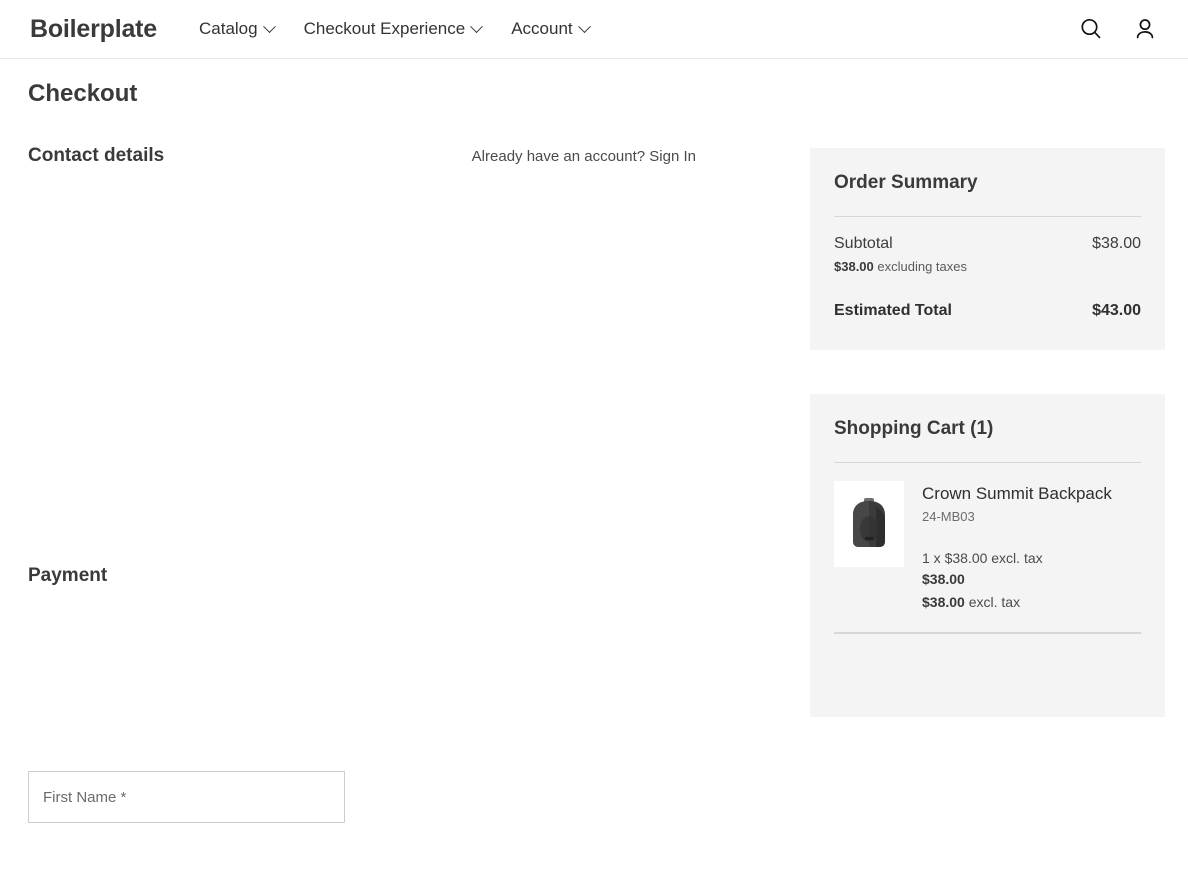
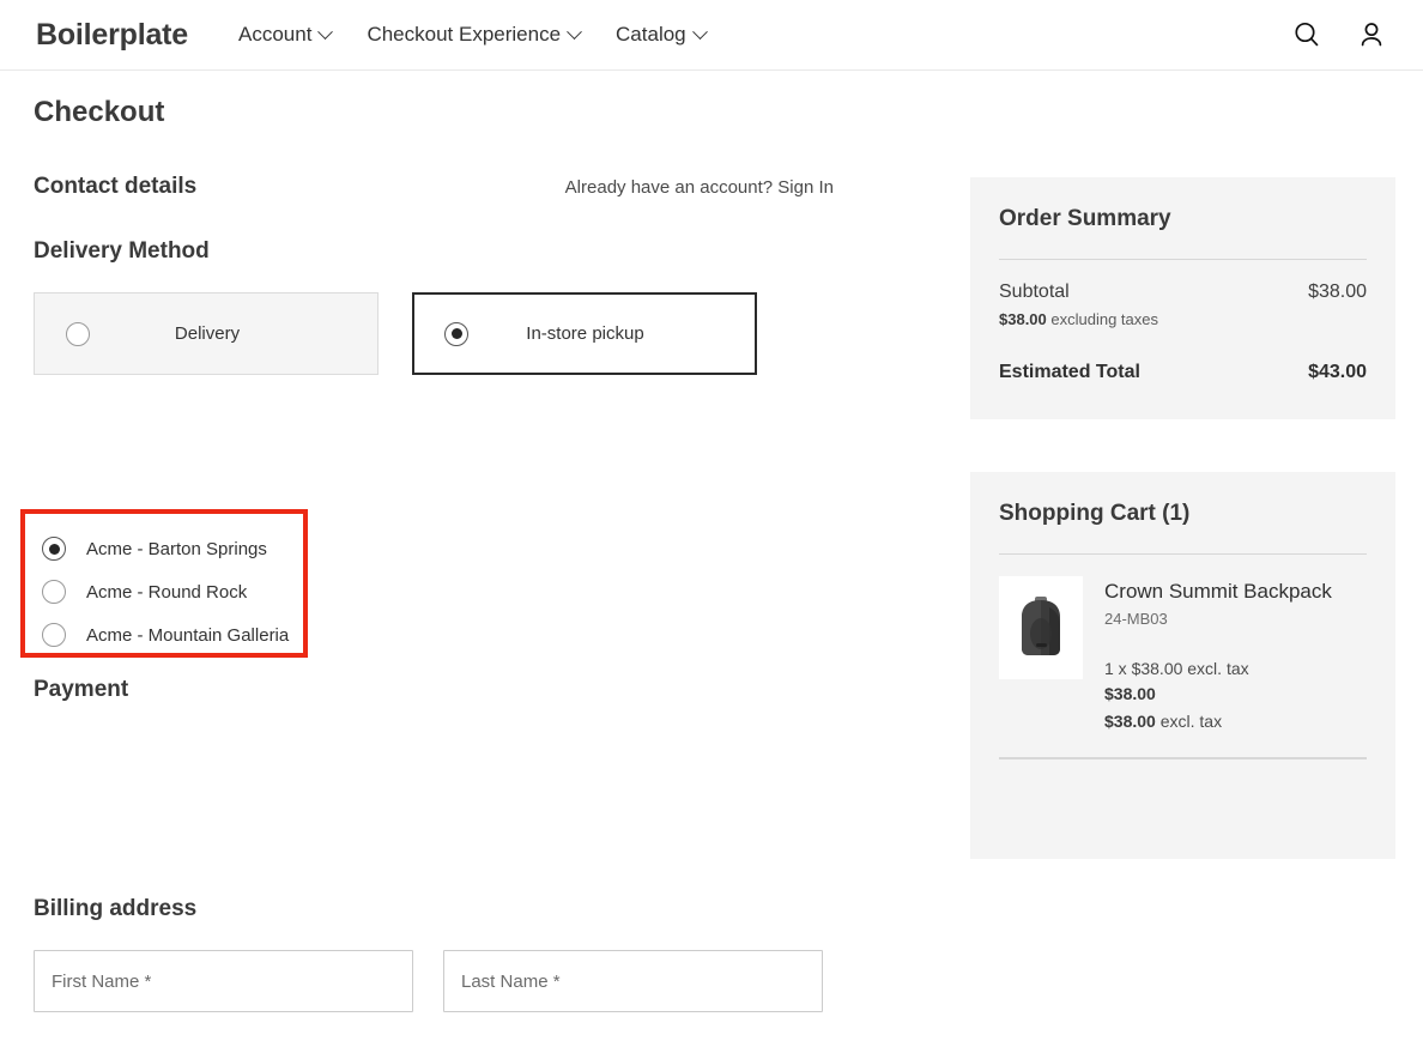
  Boilerplate
- Catalog
+ Account
  Checkout Experience
- Account
+ Catalog
  Checkout
  Contact details
  Already have an account? Sign In
+ Delivery Method
+ Delivery
+ In-store pickup
+ Acme - Barton Springs
+ Acme - Round Rock
+ Acme - Mountain Galleria
  Payment
+ Billing address
  First Name *
+ Last Name *
  Order Summary
  Subtotal
  $38.00
  $38.00 excluding taxes
  Estimated Total
  $43.00
  Shopping Cart (1)
  Crown Summit Backpack
  24-MB03
  1 x $38.00 excl. tax
  $38.00
  $38.00 excl. tax
